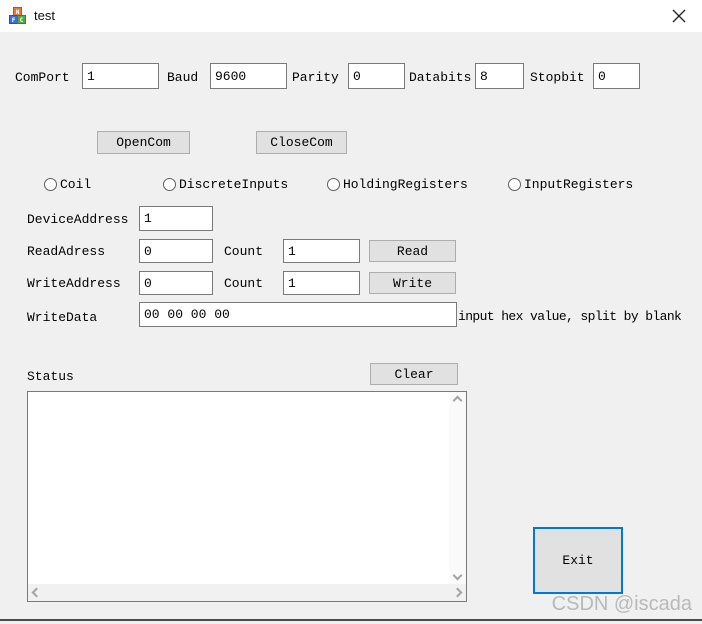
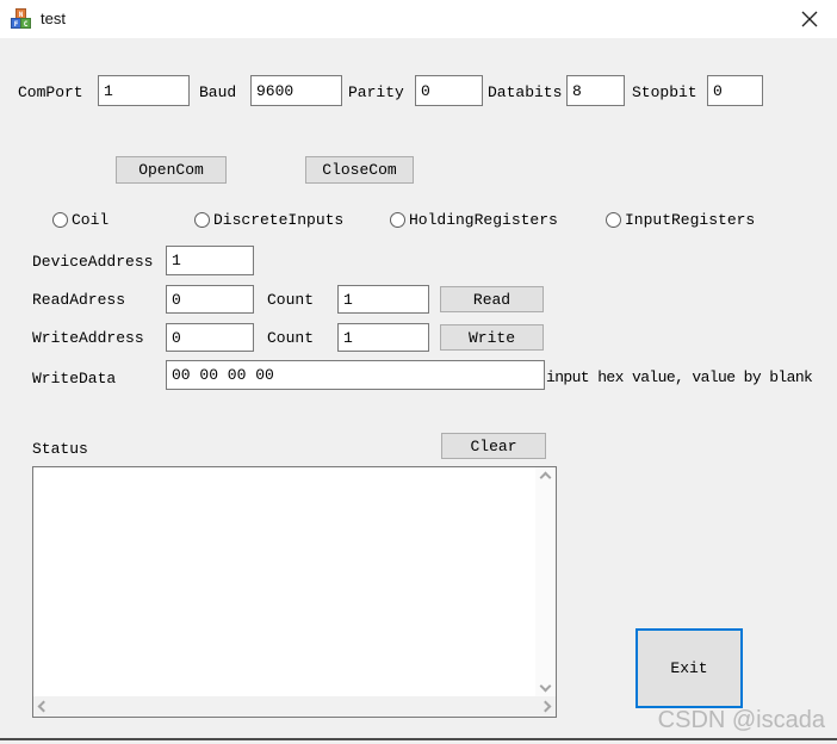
  test
  ComPort
  1
  Baud
  9600
  Parity
  0
  Databits
  8
  Stopbit
  0
  OpenCom
  CloseCom
  Coil
  DiscreteInputs
  HoldingRegisters
  InputRegisters
  DeviceAddress
  1
  ReadAdress
  0
  Count
  1
  Read
  WriteAddress
  0
  Count
  1
  Write
  WriteData
  00 00 00 00
- input hex value, split by blank
+ input hex value, value by blank
  Status
  Clear
  Exit
  CSDN @iscada
